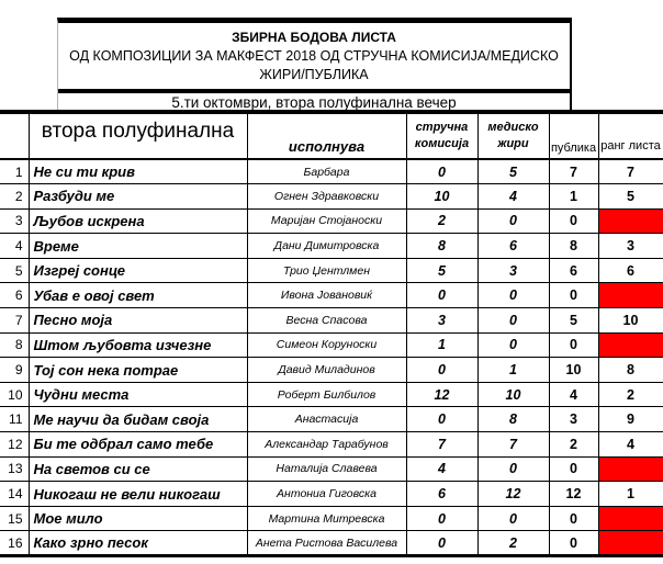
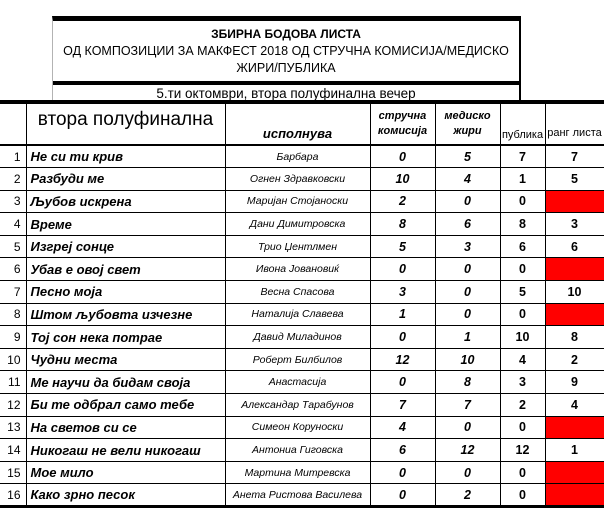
  ЗБИРНА БОДОВА ЛИСТА
  ОД КОМПОЗИЦИИ ЗА МАКФЕСТ 2018 ОД СТРУЧНА КОМИСИЈА/МЕДИСКО ЖИРИ/ПУБЛИКА
  5.ти октомври, втора полуфинална вечер
  	втора полуфинална	исполнува	стручна комисија	медиско жири	публика	ранг листа
  1	Не си ти крив	Барбара	0	5	7	7
  2	Разбуди ме	Огнен Здравковски	10	4	1	5
  3	Љубов искрена	Маријан Стојаноски	2	0	0
  4	Време	Дани Димитровска	8	6	8	3
  5	Изгреј сонце	Трио Џентлмен	5	3	6	6
  6	Убав е овој свет	Ивона Јовановиќ	0	0	0
  7	Песно моја	Весна Спасова	3	0	5	10
- 8	Штом љубовта изчезне	Симеон Коруноски	1	0	0
+ 8	Штом љубовта изчезне	Наталија Славева	1	0	0
  9	Тој сон нека потрае	Давид Миладинов	0	1	10	8
  10	Чудни места	Роберт Билбилов	12	10	4	2
  11	Ме научи да бидам своја	Анастасија	0	8	3	9
  12	Би те одбрал само тебе	Александар Тарабунов	7	7	2	4
- 13	На светов си се	Наталија Славева	4	0	0
+ 13	На светов си се	Симеон Коруноски	4	0	0
  14	Никогаш не вели никогаш	Антониа Гиговска	6	12	12	1
  15	Мое мило	Мартина Митревска	0	0	0
  16	Како зрно песок	Анета Ристова Василева	0	2	0
